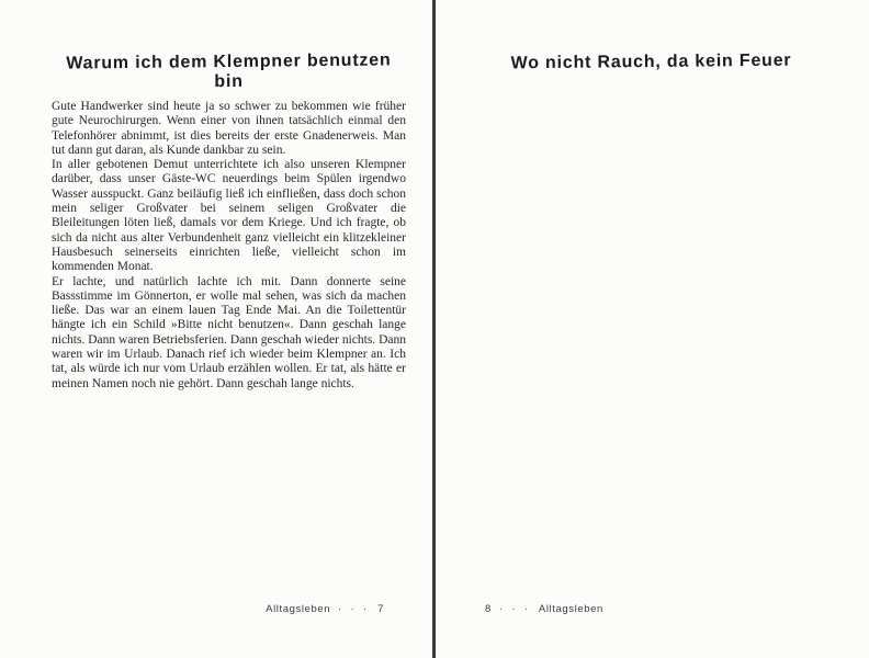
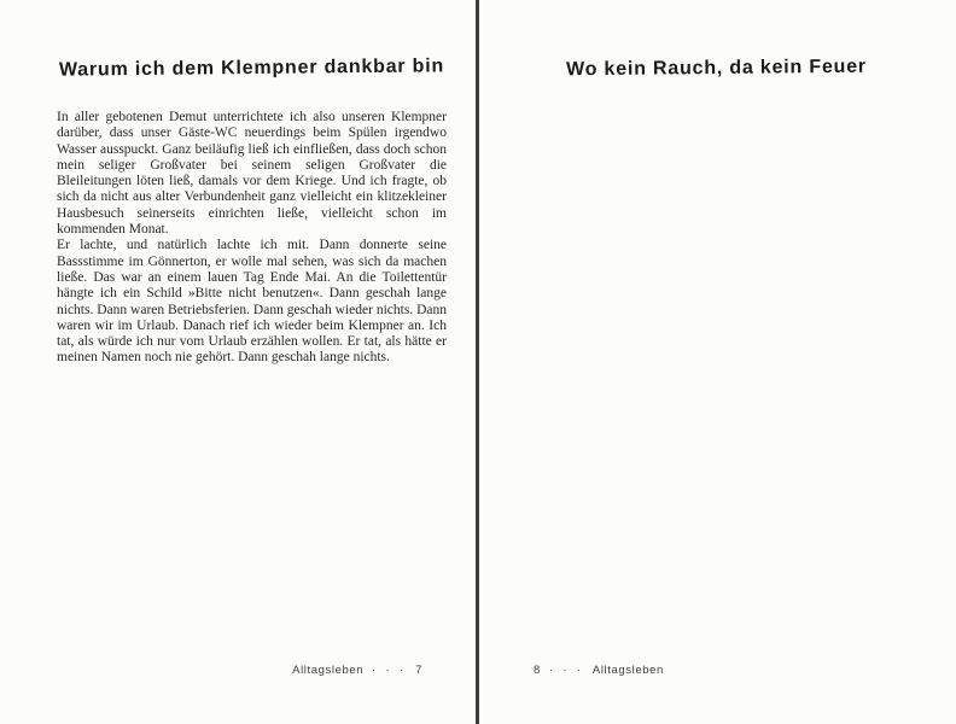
- Warum ich dem Klempner benutzen bin
+ Warum ich dem Klempner dankbar bin
- Gute Handwerker sind heute ja so schwer zu bekommen wie früher gute Neurochirurgen. Wenn einer von ihnen tatsächlich einmal den Telefonhörer abnimmt, ist dies bereits der erste Gnadenerweis. Man tut dann gut daran, als Kunde dankbar zu sein.
  In aller gebotenen Demut unterrichtete ich also unseren Klempner darüber, dass unser Gäste-WC neuerdings beim Spülen irgendwo Wasser ausspuckt. Ganz beiläufig ließ ich einfließen, dass doch schon mein seliger Großvater bei seinem seligen Großvater die Bleileitungen löten ließ, damals vor dem Kriege. Und ich fragte, ob sich da nicht aus alter Verbundenheit ganz vielleicht ein klitzekleiner Hausbesuch seinerseits einrichten ließe, vielleicht schon im kommenden Monat.
  Er lachte, und natürlich lachte ich mit. Dann donnerte seine Bassstimme im Gönnerton, er wolle mal sehen, was sich da machen ließe. Das war an einem lauen Tag Ende Mai. An die Toilettentür hängte ich ein Schild »Bitte nicht benutzen«. Dann geschah lange nichts. Dann waren Betriebsferien. Dann geschah wieder nichts. Dann waren wir im Urlaub. Danach rief ich wieder beim Klempner an. Ich tat, als würde ich nur vom Urlaub erzählen wollen. Er tat, als hätte er meinen Namen noch nie gehört. Dann geschah lange nichts.
  Alltagsleben
  · · ·
  7
- Wo nicht Rauch, da kein Feuer
+ Wo kein Rauch, da kein Feuer
  8
  · · ·
  Alltagsleben
